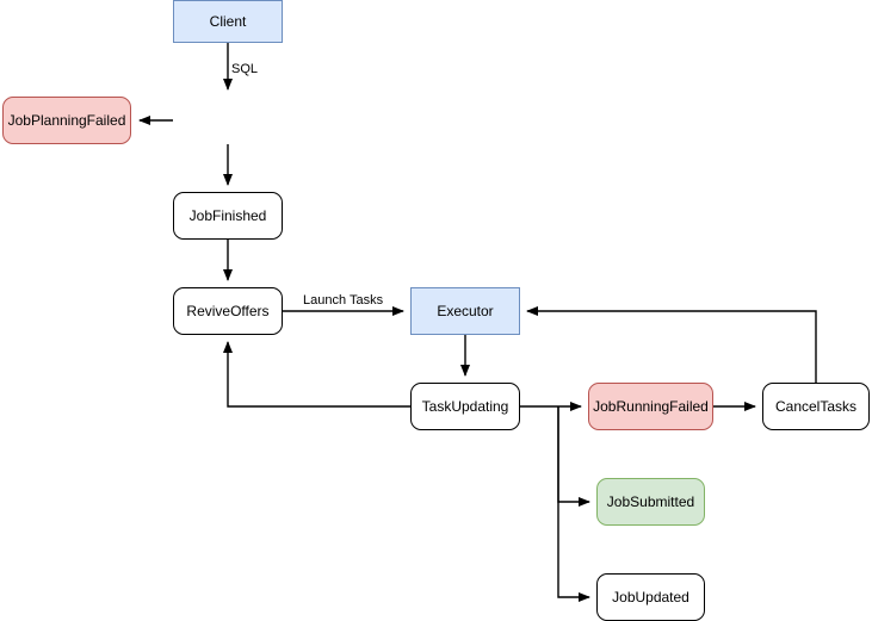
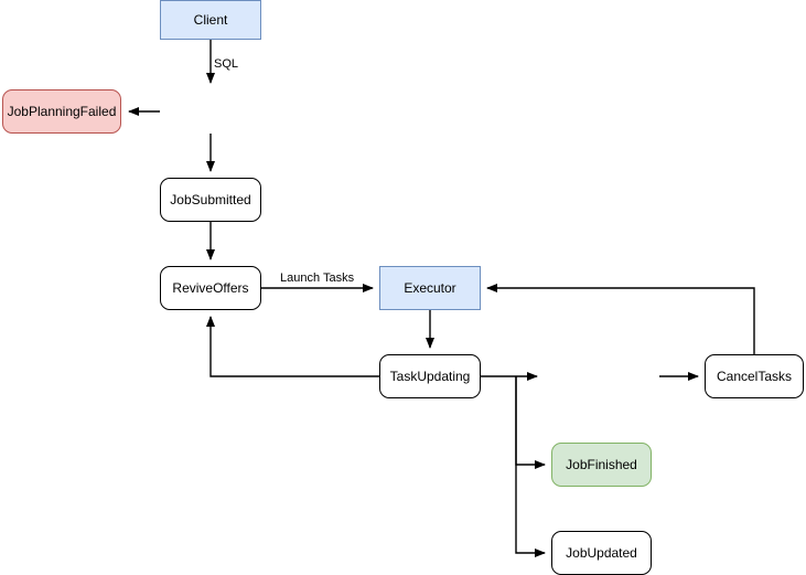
  Client
  JobPlanningFailed
- JobFinished
+ JobSubmitted
  ReviveOffers
  Executor
  TaskUpdating
- JobRunningFailed
  CancelTasks
- JobSubmitted
+ JobFinished
  JobUpdated
  SQL
  Launch Tasks
